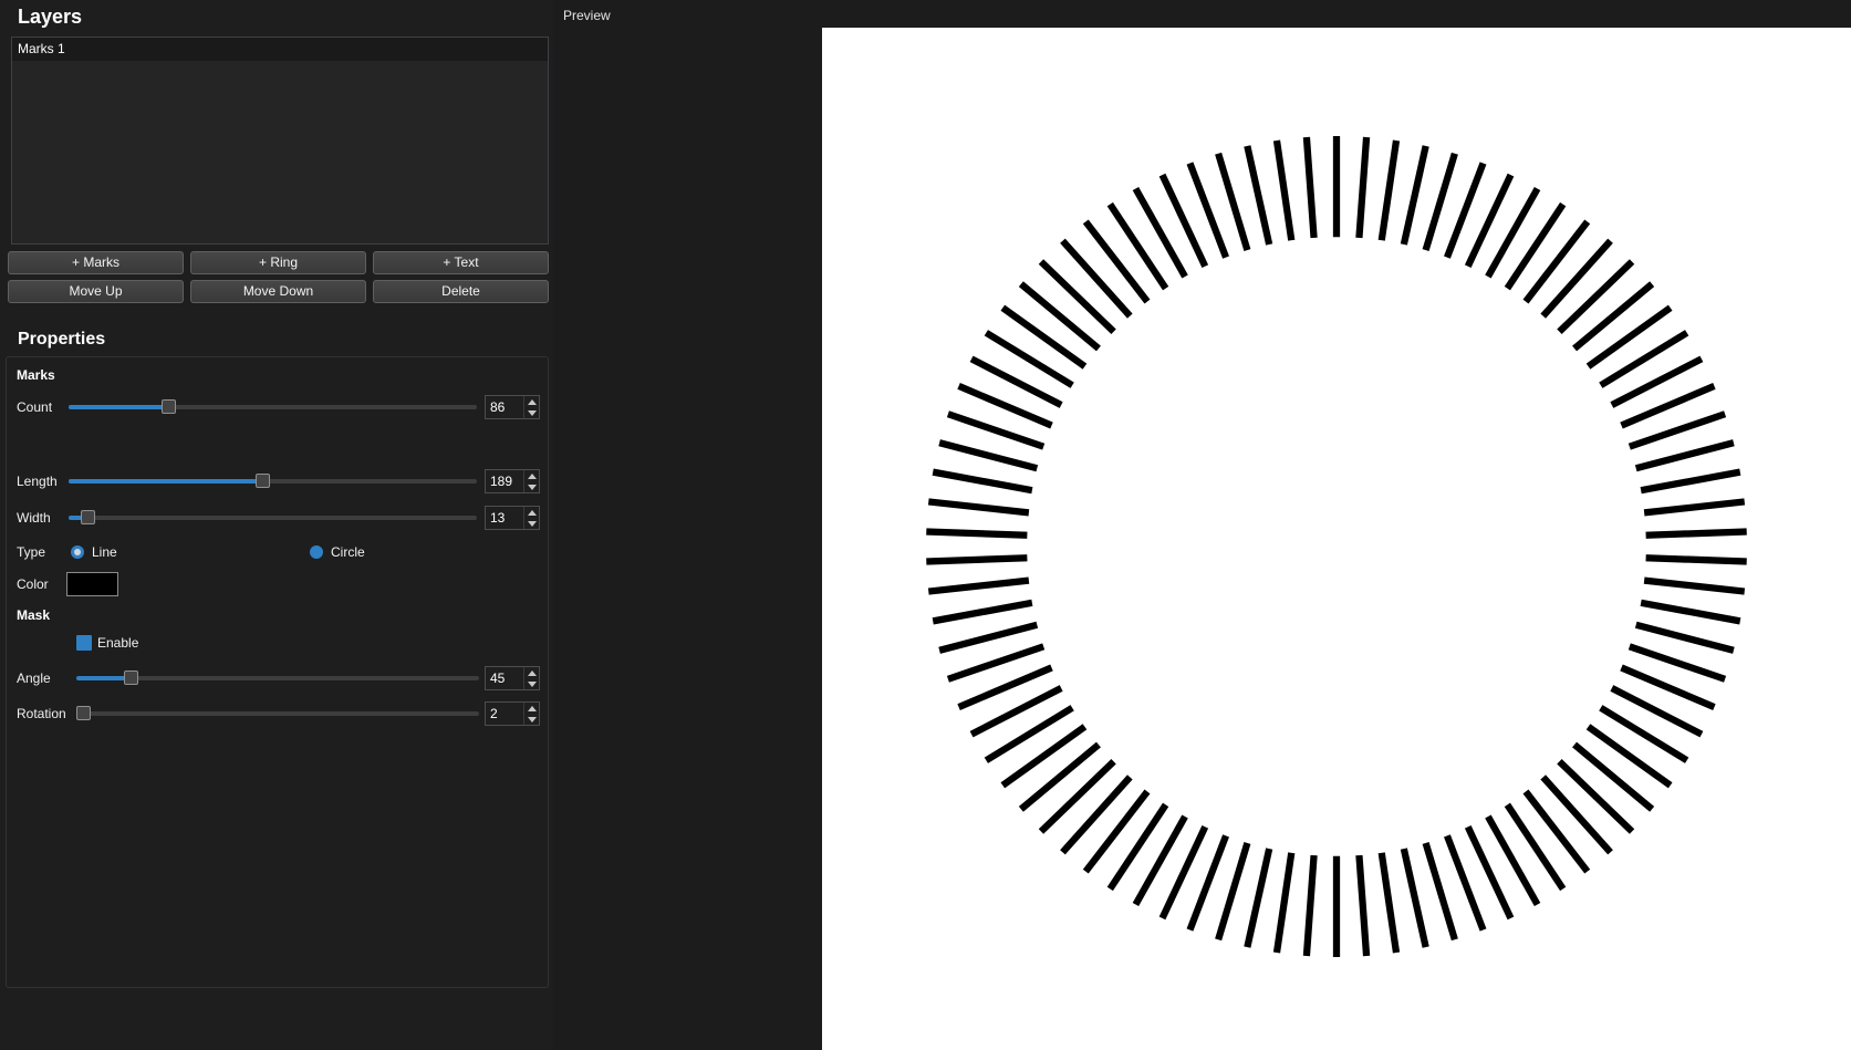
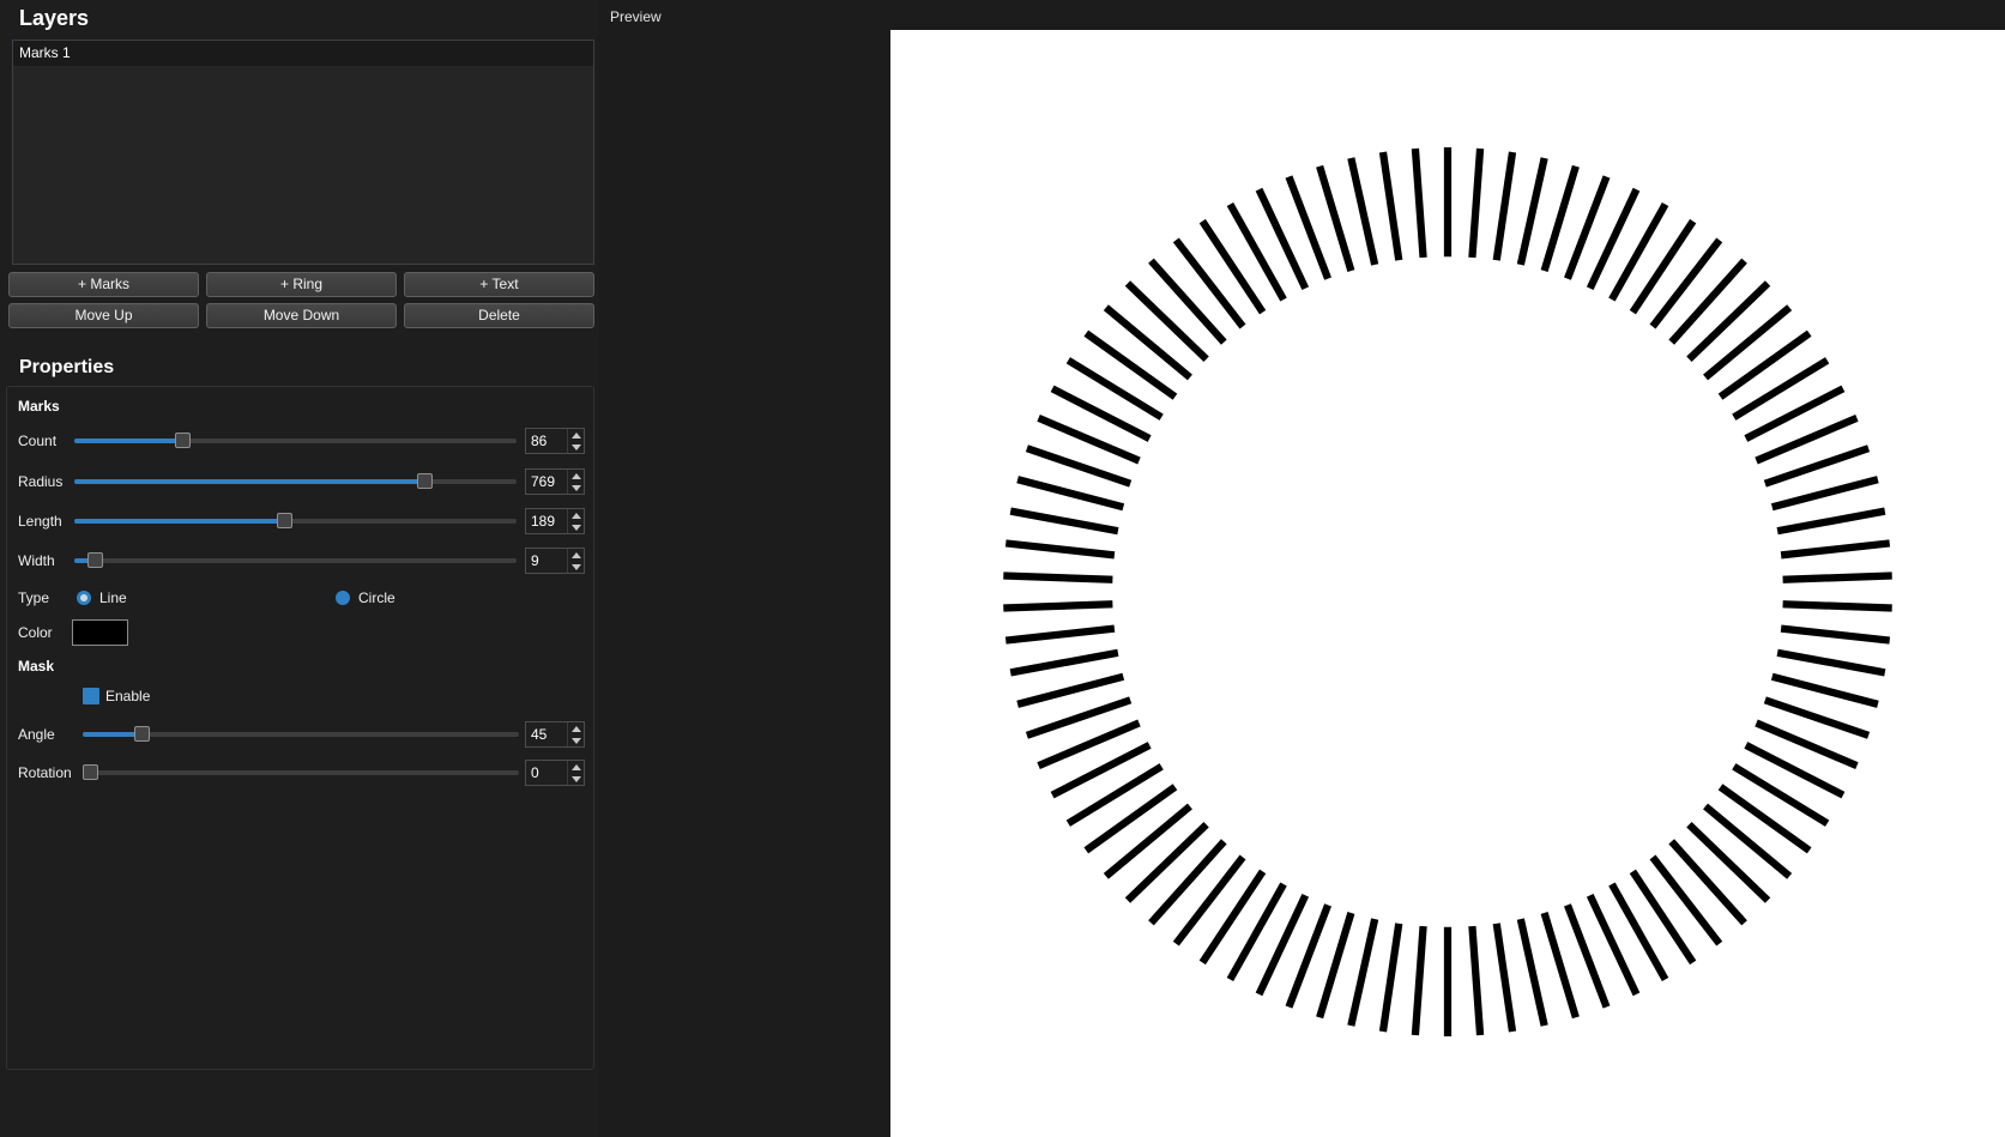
  Layers
  Marks 1
  + Marks
  + Ring
  + Text
  Move Up
  Move Down
  Delete
  Properties
  Marks
  Count
  86
+ Radius
+ 769
  Length
  189
  Width
- 13
+ 9
  Type
  Line
  Circle
  Color
  Mask
  Enable
  Angle
  45
  Rotation
- 2
+ 0
  Preview
